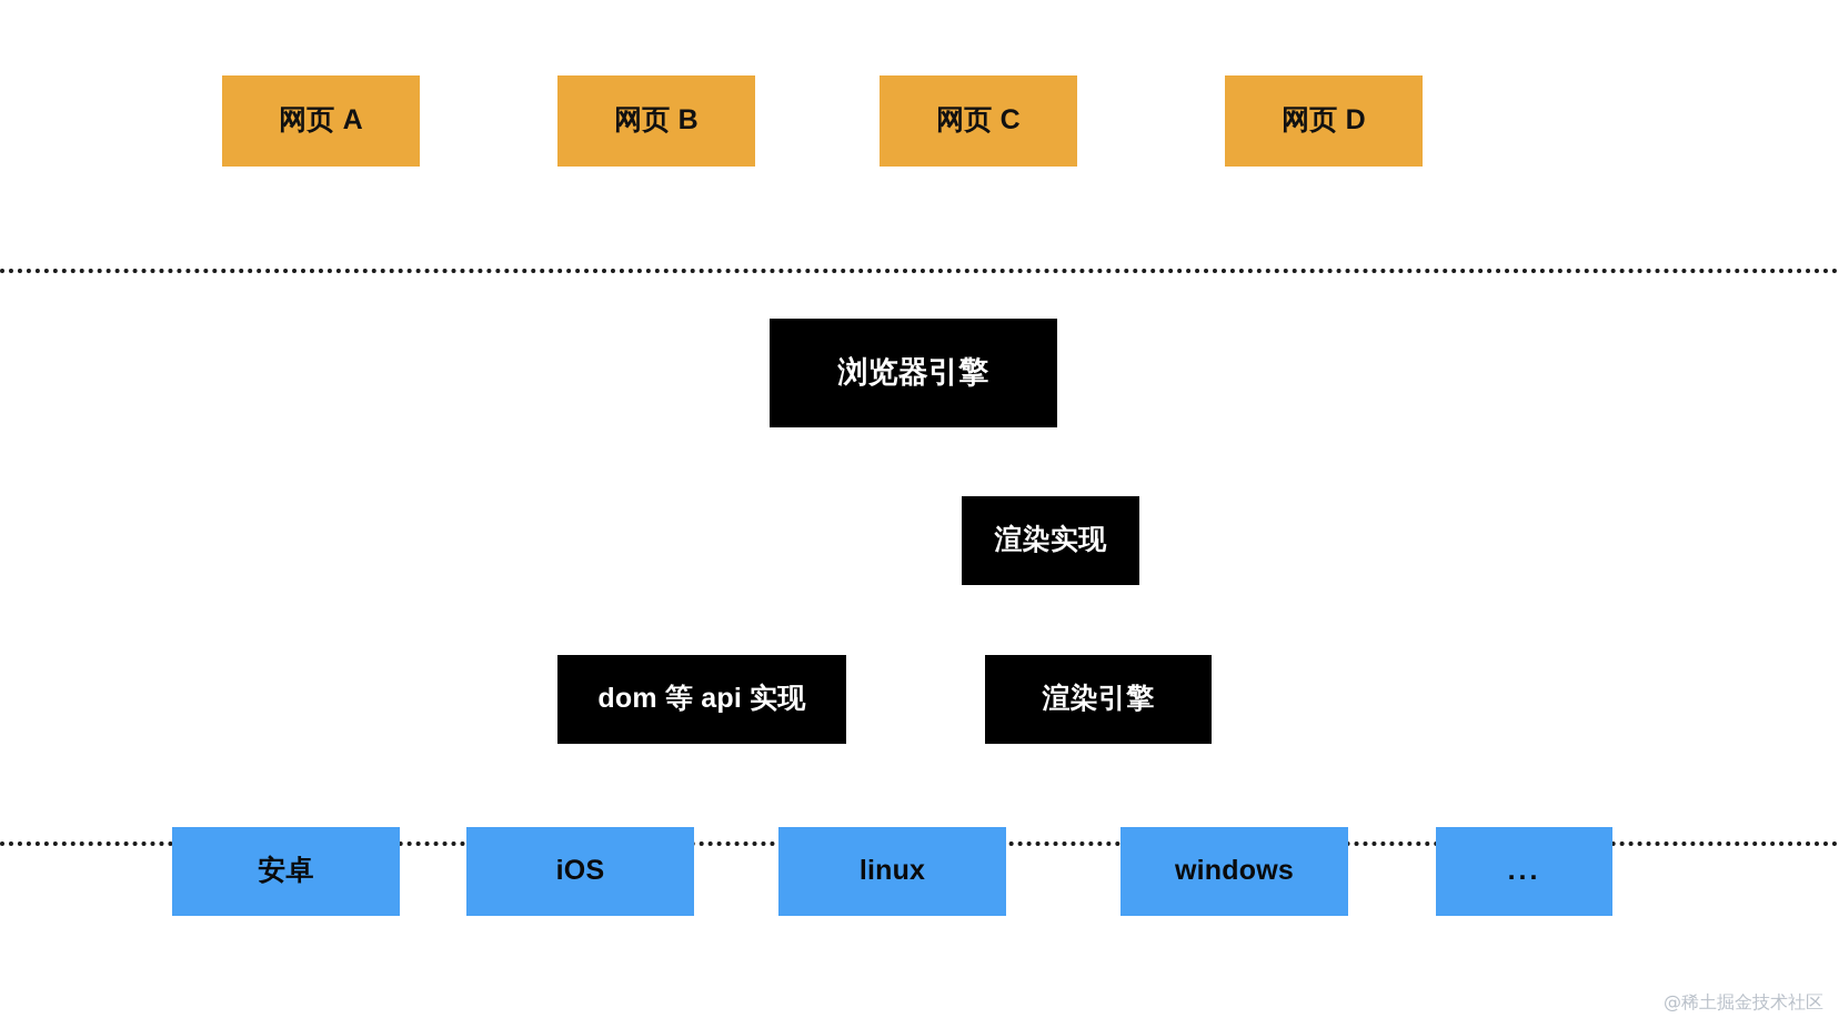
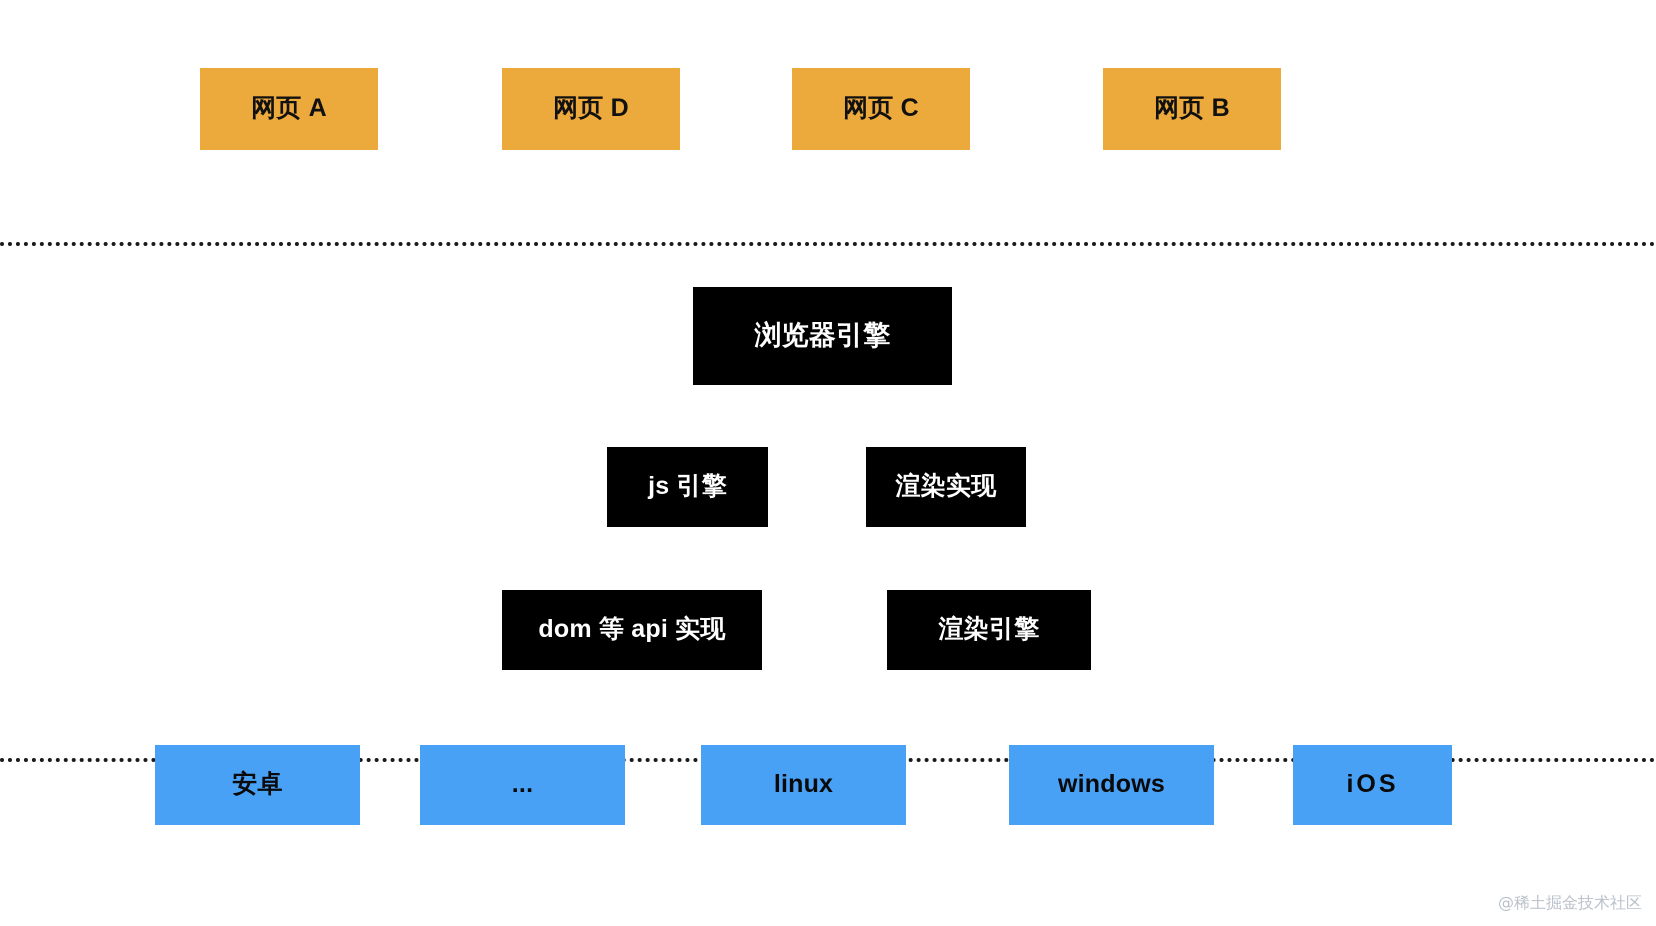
  网页 A
- 网页 B
+ 网页 D
  网页 C
- 网页 D
+ 网页 B
  浏览器引擎
+ js 引擎
  渲染实现
  dom 等 api 实现
  渲染引擎
  安卓
- iOS
+ ...
  linux
  windows
- ...
+ iOS
  @稀土掘金技术社区
